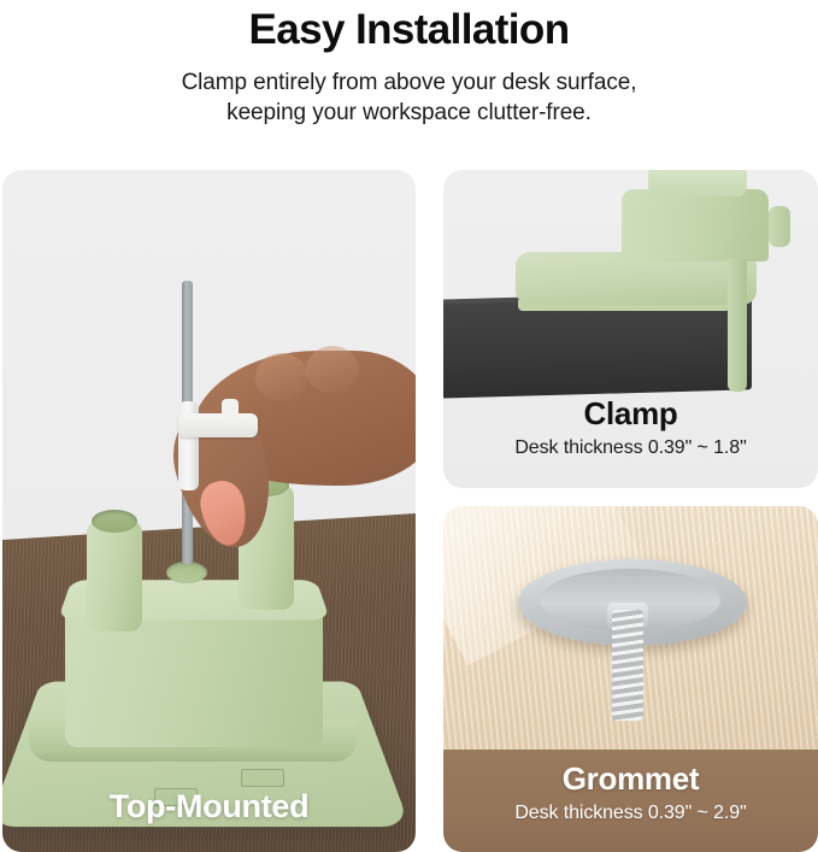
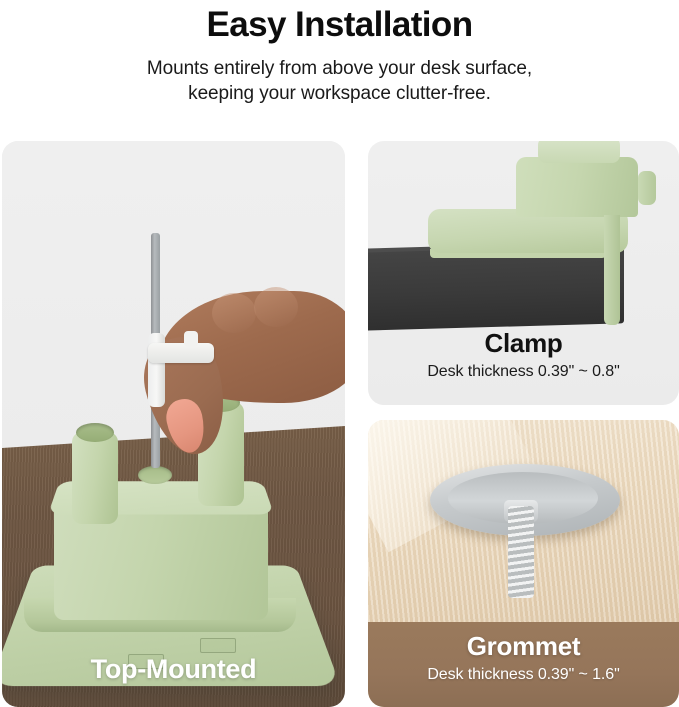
  Easy Installation
- Clamp entirely from above your desk surface,
+ Mounts entirely from above your desk surface,
  keeping your workspace clutter-free.
  Top-Mounted
  Clamp
- Desk thickness 0.39" ~ 1.8"
+ Desk thickness 0.39" ~ 0.8"
  Grommet
- Desk thickness 0.39" ~ 2.9"
+ Desk thickness 0.39" ~ 1.6"
